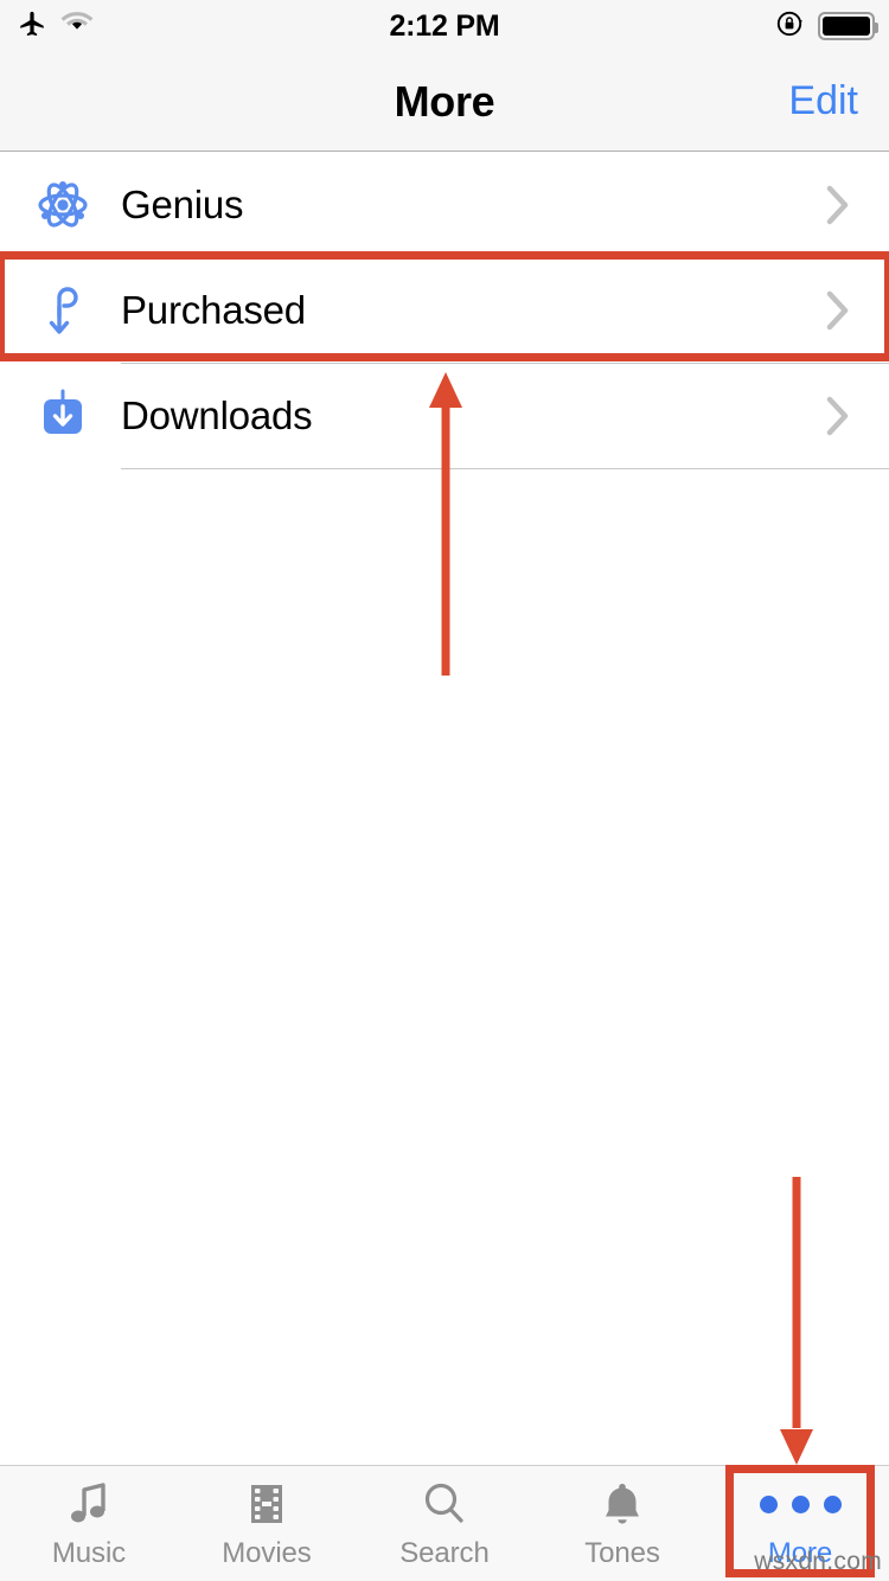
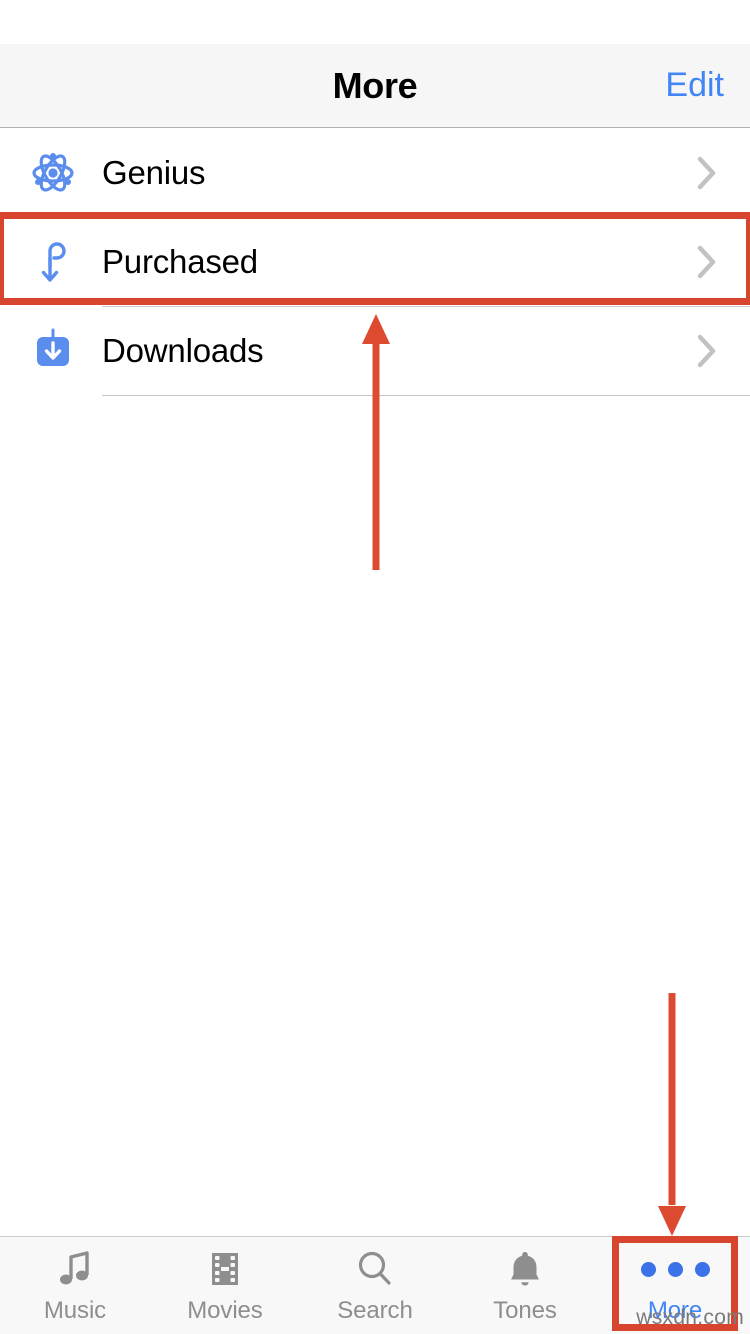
- 2:12 PM
  More
  Edit
  Genius
  Purchased
  Downloads
  Music
  Movies
  Search
  Tones
  More
  wsxdn.com
